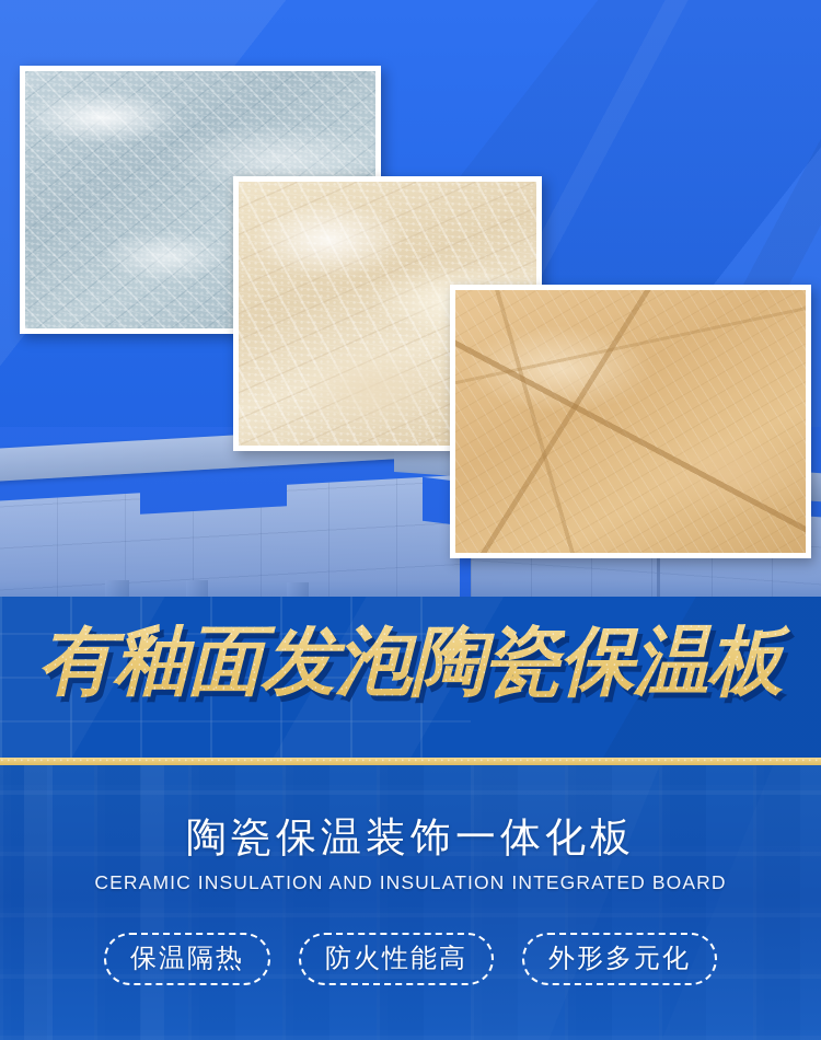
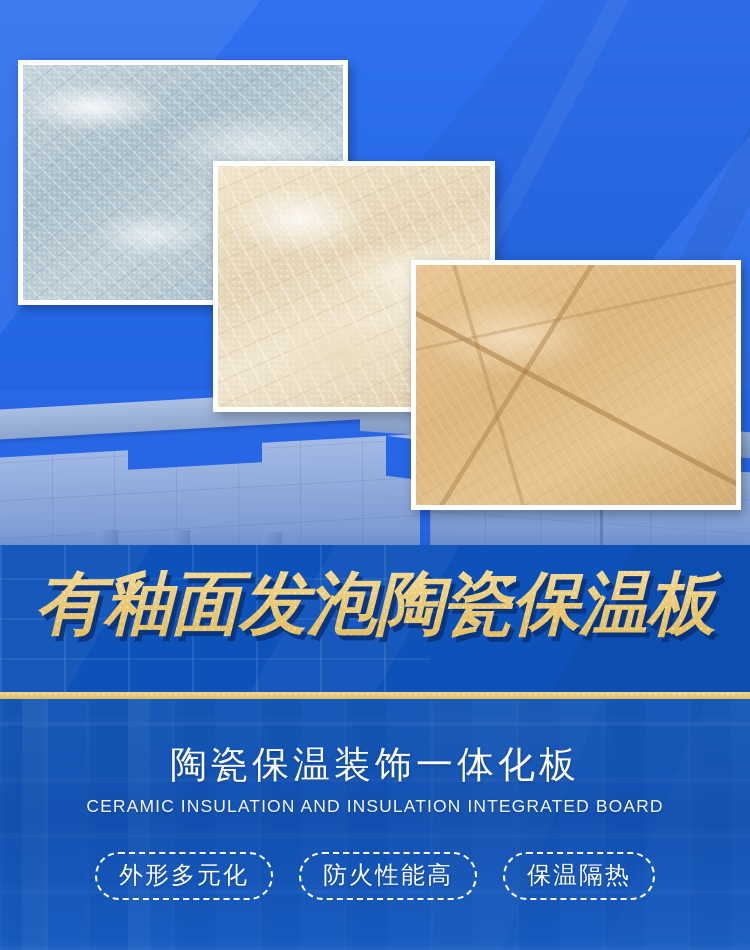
  有釉面发泡陶瓷保温板
  陶瓷保温装饰一体化板
  CERAMIC INSULATION AND INSULATION INTEGRATED BOARD
- 保温隔热
+ 外形多元化
  防火性能高
- 外形多元化
+ 保温隔热
